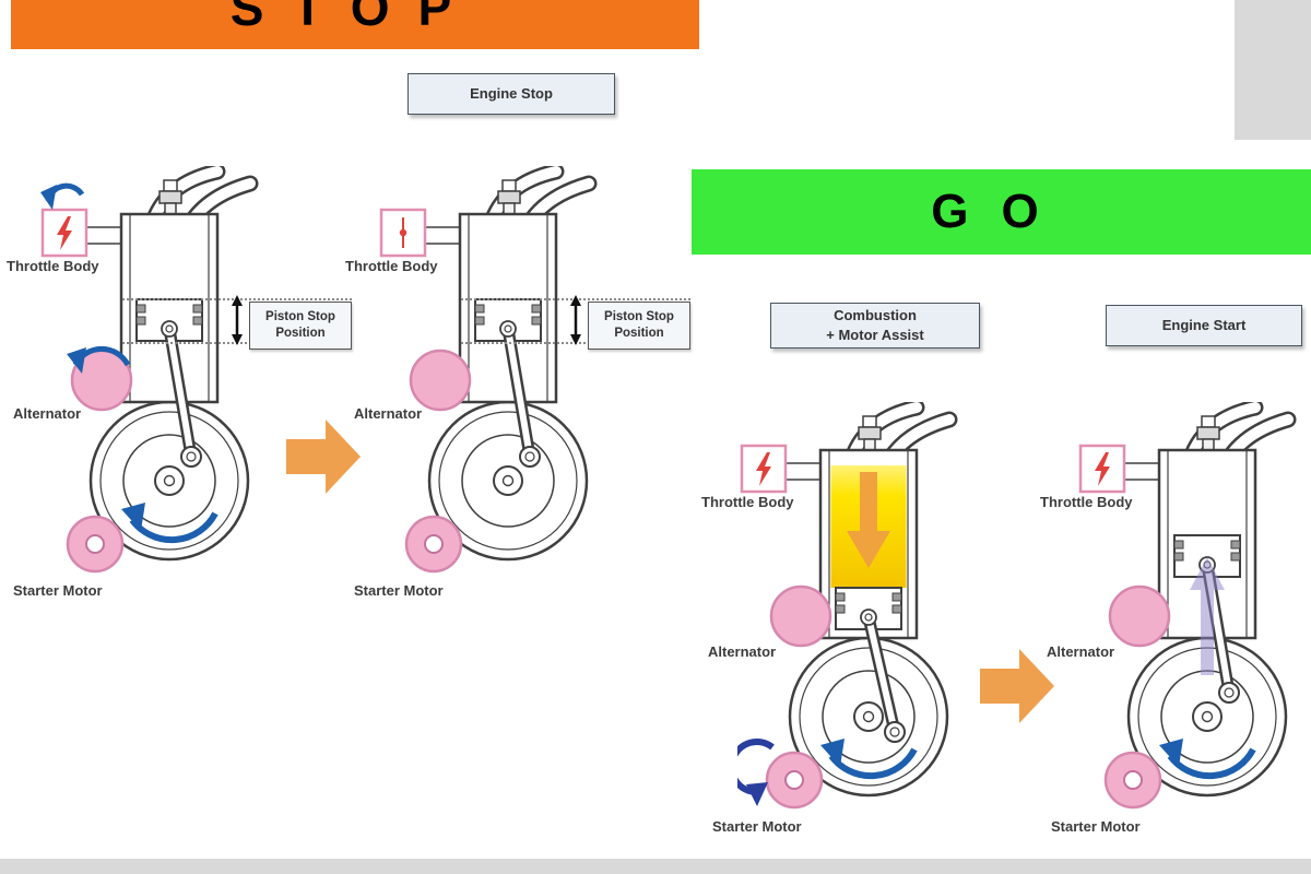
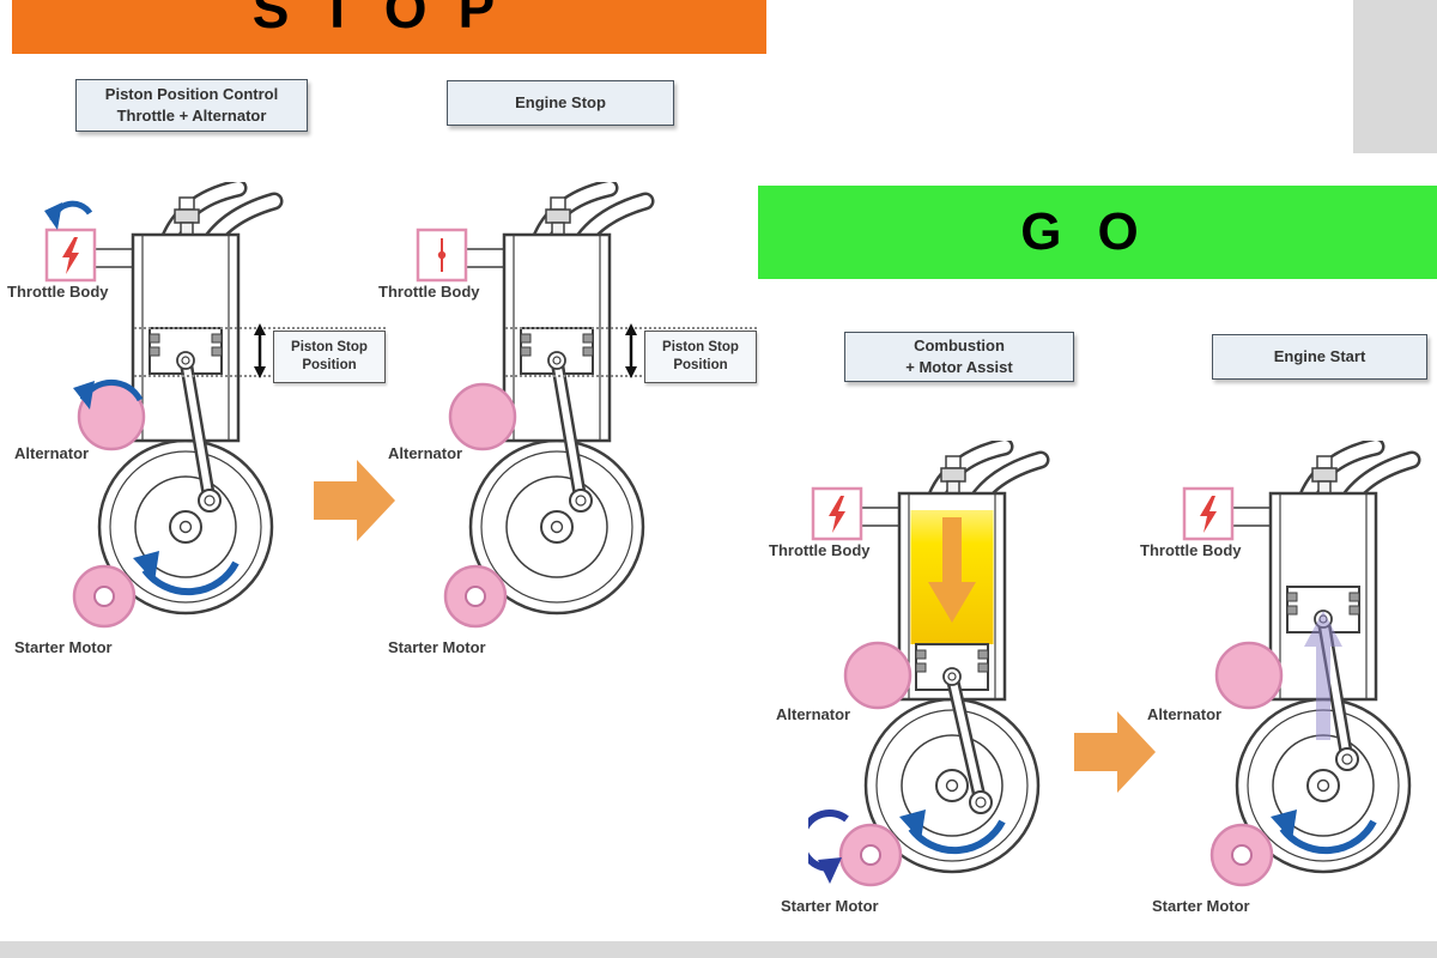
  STOP
  GO
+ Piston Position Control
+ Throttle + Alternator
  Engine Stop
  Combustion
  + Motor Assist
  Engine Start
  Piston Stop
  Position
  Piston Stop
  Position
  Throttle Body
  Alternator
  Starter Motor
  Throttle Body
  Alternator
  Starter Motor
  Throttle Body
  Alternator
  Starter Motor
  Throttle Body
  Alternator
  Starter Motor
